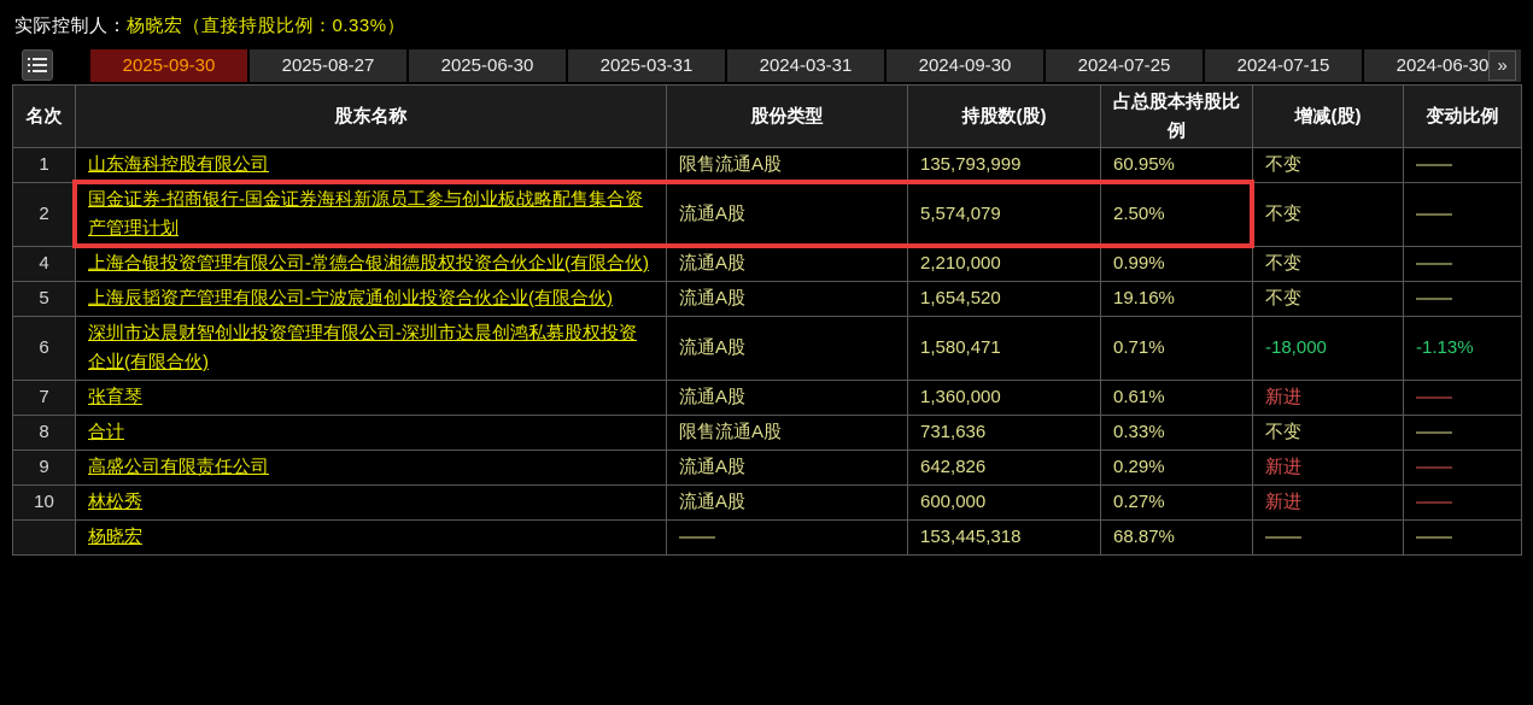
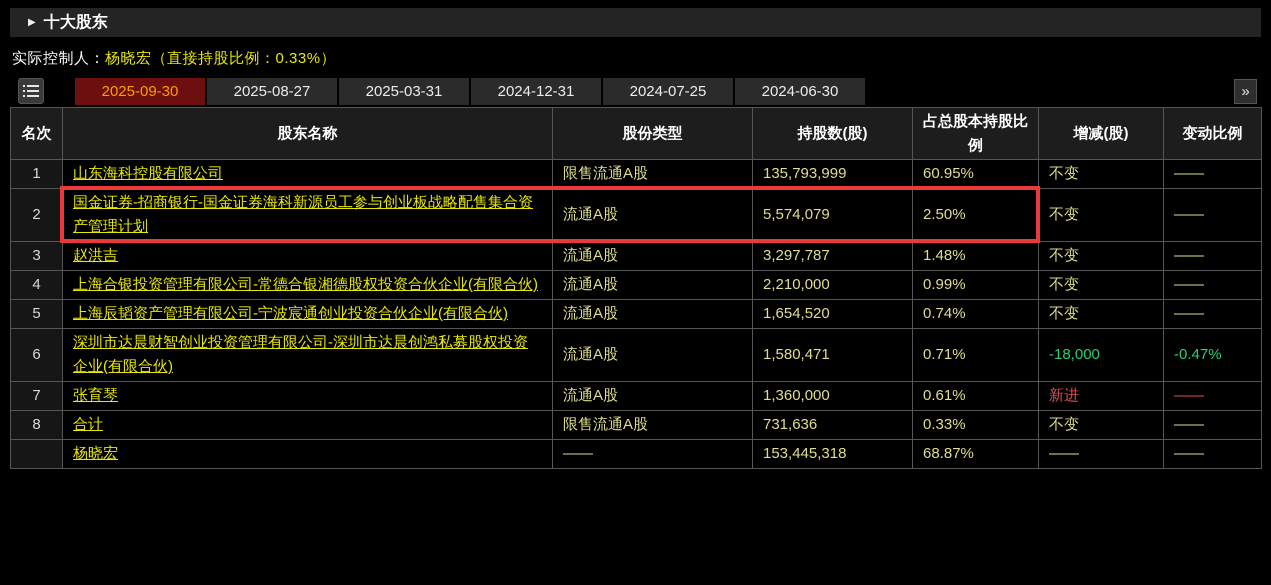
+ ▶
+ 十大股东
  实际控制人：杨晓宏（直接持股比例：0.33%）
  2025-09-30
  2025-08-27
- 2025-06-30
  2025-03-31
- 2024-03-31
+ 2024-12-31
- 2024-09-30
  2024-07-25
- 2024-07-15
  2024-06-30
  »
  名次	股东名称	股份类型	持股数(股)	占总股本持股比例	增减(股)	变动比例
  1	山东海科控股有限公司	限售流通A股	135,793,999	60.95%	不变	——
  2	国金证券-招商银行-国金证券海科新源员工参与创业板战略配售集合资产管理计划	流通A股	5,574,079	2.50%	不变	——
+ 3	赵洪吉	流通A股	3,297,787	1.48%	不变	——
  4	上海合银投资管理有限公司-常德合银湘德股权投资合伙企业(有限合伙)	流通A股	2,210,000	0.99%	不变	——
- 5	上海辰韬资产管理有限公司-宁波宸通创业投资合伙企业(有限合伙)	流通A股	1,654,520	19.16%	不变	——
+ 5	上海辰韬资产管理有限公司-宁波宸通创业投资合伙企业(有限合伙)	流通A股	1,654,520	0.74%	不变	——
- 6	深圳市达晨财智创业投资管理有限公司-深圳市达晨创鸿私募股权投资企业(有限合伙)	流通A股	1,580,471	0.71%	-18,000	-1.13%
+ 6	深圳市达晨财智创业投资管理有限公司-深圳市达晨创鸿私募股权投资企业(有限合伙)	流通A股	1,580,471	0.71%	-18,000	-0.47%
  7	张育琴	流通A股	1,360,000	0.61%	新进	——
  8	合计	限售流通A股	731,636	0.33%	不变	——
- 9	高盛公司有限责任公司	流通A股	642,826	0.29%	新进	——
- 10	林松秀	流通A股	600,000	0.27%	新进	——
  	杨晓宏	——	153,445,318	68.87%	——	——
